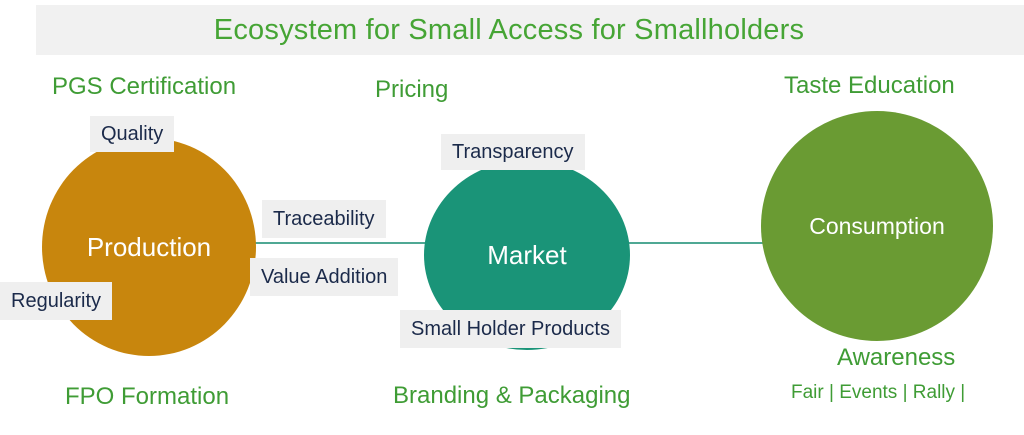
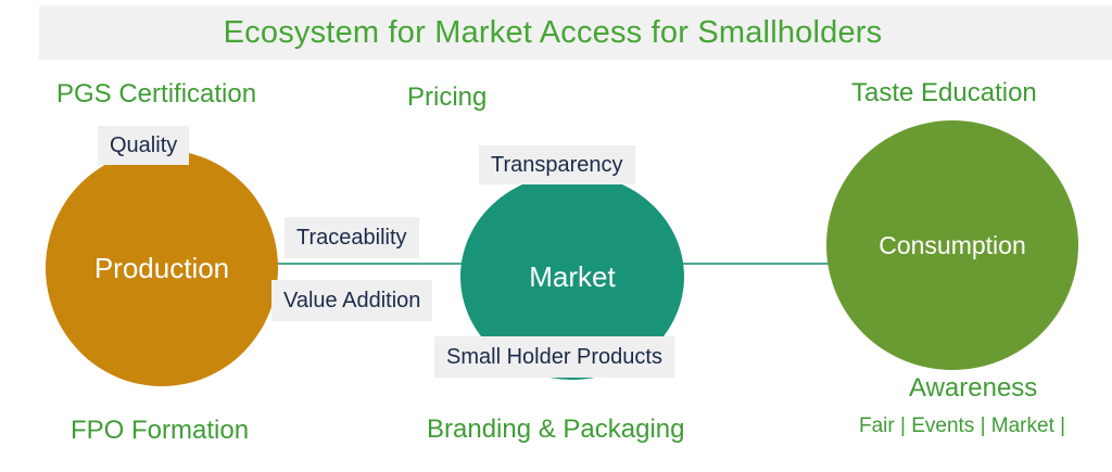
- Ecosystem for Small Access for Smallholders
+ Ecosystem for Market Access for Smallholders
  Production
  Market
  Consumption
  Quality
- Regularity
  Traceability
  Value Addition
  Transparency
  Small Holder Products
  PGS Certification
  Pricing
  Taste Education
  FPO Formation
  Branding & Packaging
  Awareness
- Fair | Events | Rally |
+ Fair | Events | Market |
